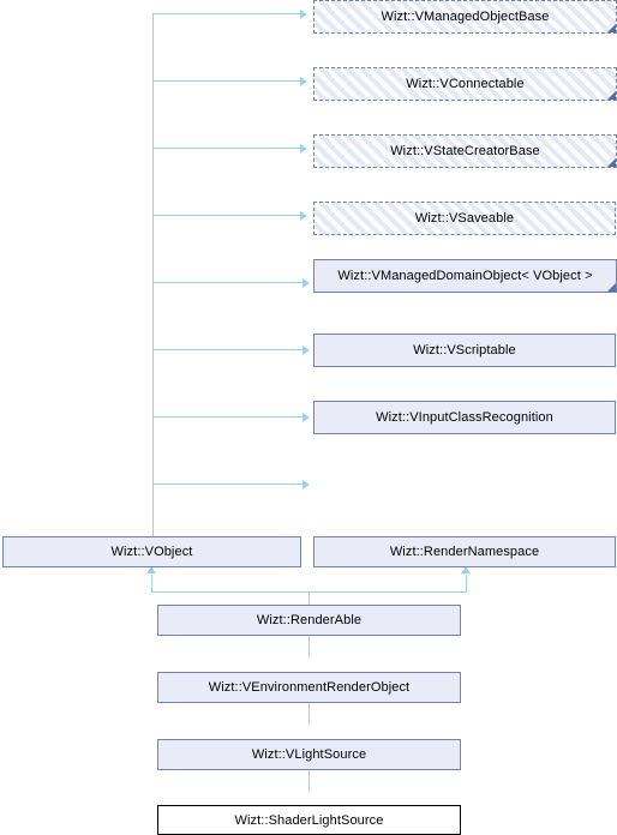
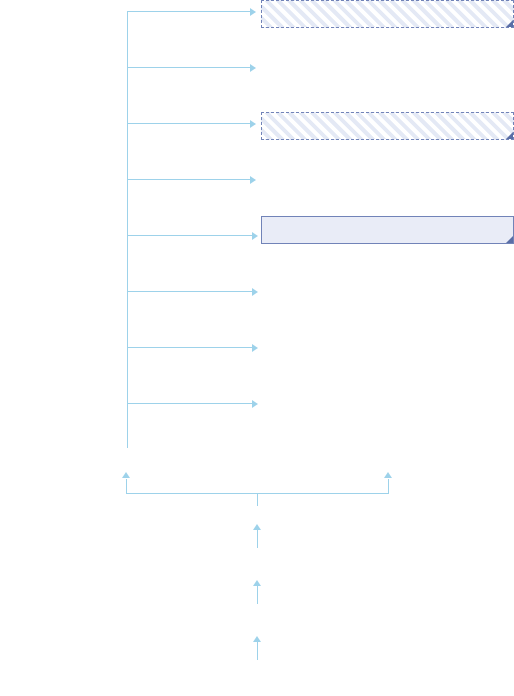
- Wizt::VManagedObjectBase
- Wizt::VConnectable
- Wizt::VStateCreatorBase
- Wizt::VSaveable
- Wizt::VManagedDomainObject< VObject >
- Wizt::VScriptable
- Wizt::VInputClassRecognition
- Wizt::VObject
- Wizt::RenderNamespace
- Wizt::RenderAble
- Wizt::VEnvironmentRenderObject
- Wizt::VLightSource
- Wizt::ShaderLightSource
